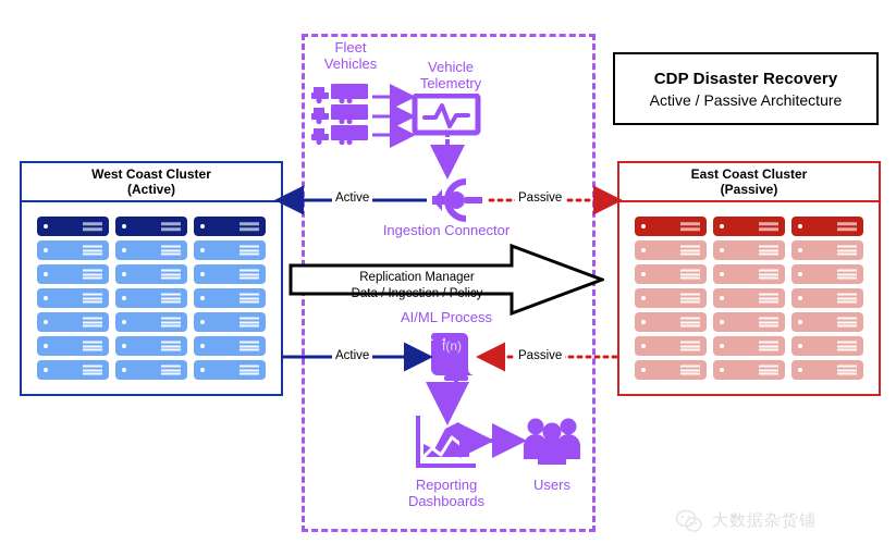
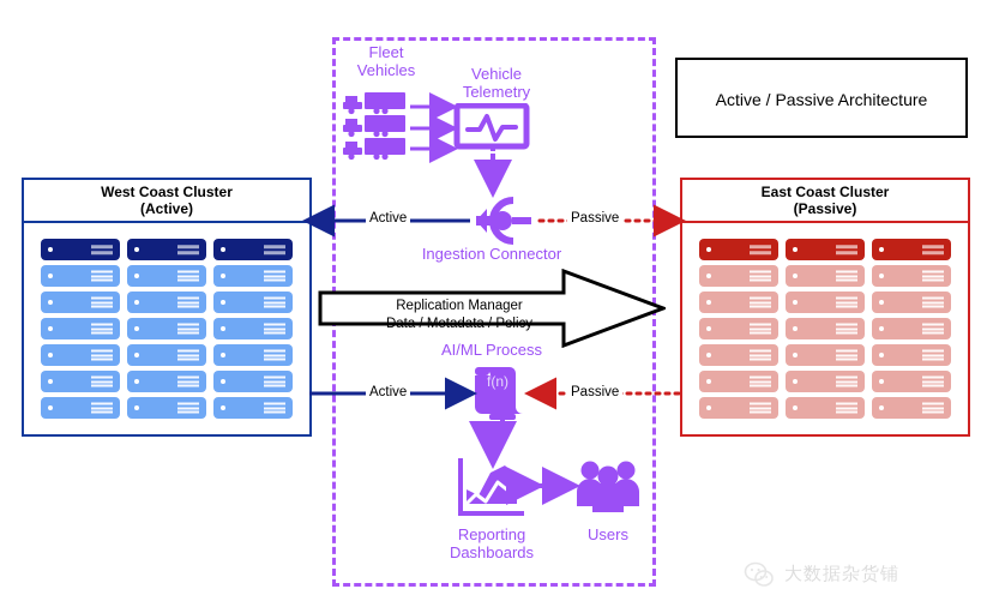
- CDP Disaster Recovery
  Active / Passive Architecture
  West Coast Cluster
  (Active)
  East Coast Cluster
  (Passive)
  Fleet
  Vehicles
  Vehicle
  Telemetry
  Ingestion Connector
  AI/ML Process
  f(n)
  Reporting
  Dashboards
  Users
  Replication Manager
- Data / Ingestion / Policy
+ Data / Metadata / Policy
  Active
  Passive
  Active
  Passive
  大数据杂货铺
